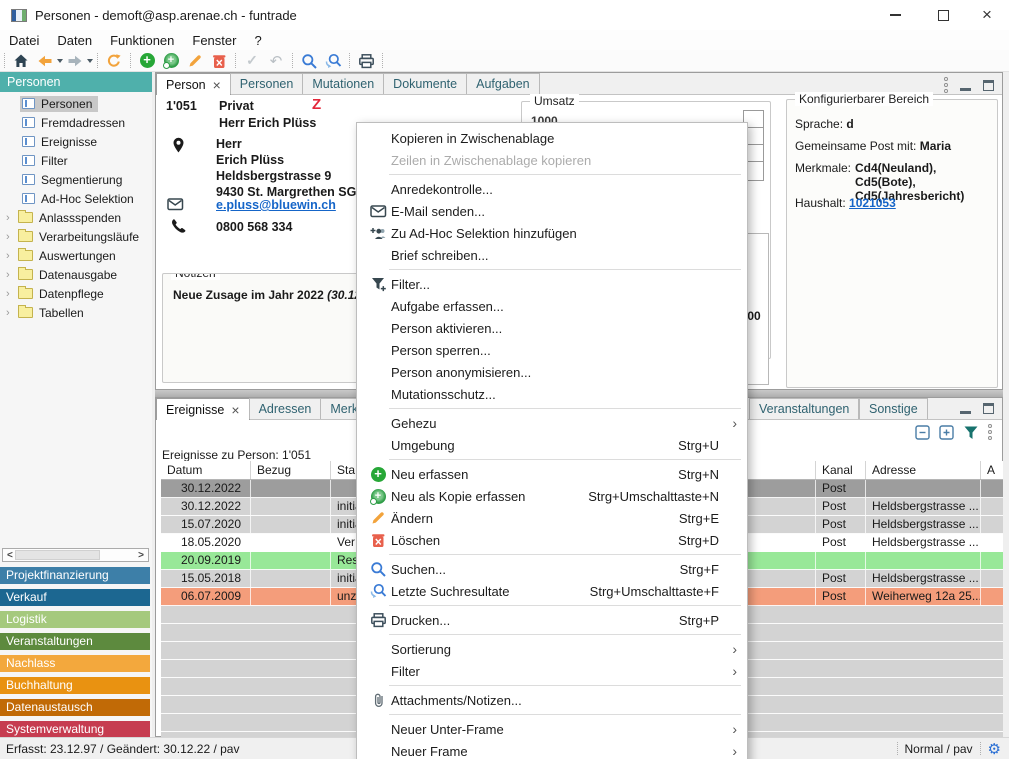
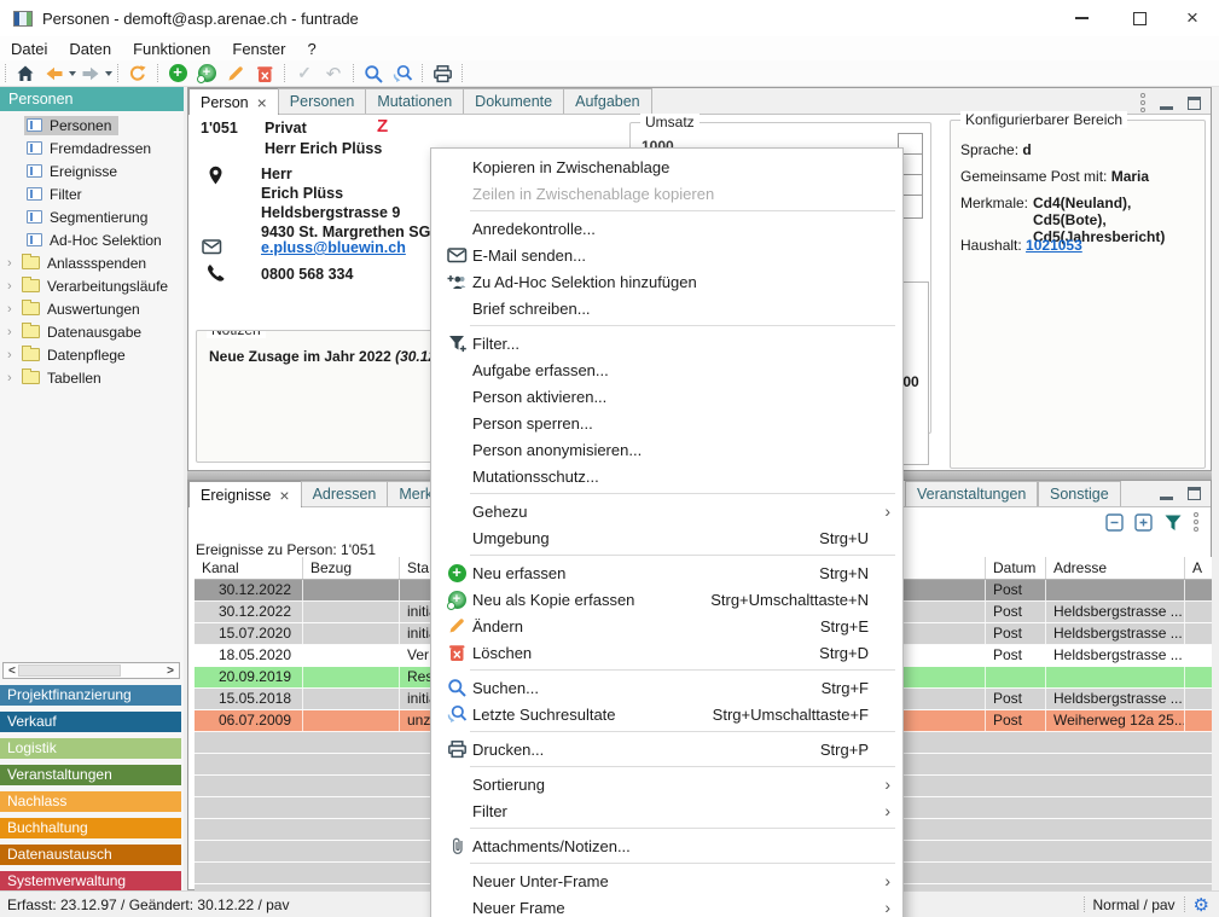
  Personen - demoft@asp.arenae.ch - funtrade
  ×
  Datei
  Daten
  Funktionen
  Fenster
  ?
  +
  +
  ✓
  ↶
  Personen
  Personen
  Fremdadressen
  Ereignisse
  Filter
  Segmentierung
  Ad-Hoc Selektion
  ›
  Anlassspenden
  ›
  Verarbeitungsläufe
  ›
  Auswertungen
  ›
  Datenausgabe
  ›
  Datenpflege
  ›
  Tabellen
  <
  >
  Projektfinanzierung
  Verkauf
  Logistik
  Veranstaltungen
  Nachlass
  Buchhaltung
  Datenaustausch
  Systemverwaltung
  Person
  ×
  Personen
  Mutationen
  Dokumente
  Aufgaben
  1'051
  Privat
  Z
  Herr Erich Plüss
  Herr
  Erich Plüss
  Heldsbergstrasse 9
  9430 St. Margrethen SG
  e.pluss@bluewin.ch
  0800 568 334
  Neue Zusage im Jahr 2022 (30.1
  Umsatz
  1000
  Konfigurierbarer Bereich
  Sprache: d
  Gemeinsame Post mit: Maria
  Merkmale:
  Cd4(Neuland), Cd5(Bote),
  Cd5(Jahresbericht)
  Haushalt: 1021053
  Ereignisse
  ×
  Adressen
  Veranstaltungen
  Sonstige
  Ereignisse zu Person: 1'051
- Datum
+ Kanal
  Bezug
  Sta
- Kanal
+ Datum
  Adresse
  A
  30.12.2022
  Post
  30.12.2022
  initi
  Post
  Heldsbergstrasse ...
  15.07.2020
  initi
  Post
  Heldsbergstrasse ...
  18.05.2020
  Ver
  Post
  Heldsbergstrasse ...
  20.09.2019
  15.05.2018
  initi
  Post
  Heldsbergstrasse ...
  06.07.2009
  unz
  Post
  Weiherweg 12a 25...
  Erfasst: 23.12.97 / Geändert: 30.12.22 / pav
  Normal / pav
  ⚙
  Kopieren in Zwischenablage
  Zeilen in Zwischenablage kopieren
  Anredekontrolle...
  E-Mail senden...
  Zu Ad-Hoc Selektion hinzufügen
  Brief schreiben...
  Filter...
  Aufgabe erfassen...
  Person aktivieren...
  Person sperren...
  Person anonymisieren...
  Mutationsschutz...
  Gehezu
  ›
  Umgebung
  Strg+U
  +
  Neu erfassen
  Strg+N
  +
  Neu als Kopie erfassen
  Strg+Umschalttaste+N
  Ändern
  Strg+E
  Löschen
  Strg+D
  Suchen...
  Strg+F
  Letzte Suchresultate
  Strg+Umschalttaste+F
  Drucken...
  Strg+P
  Sortierung
  ›
  Filter
  ›
  Attachments/Notizen...
  Neuer Unter-Frame
  ›
  Neuer Frame
  ›
